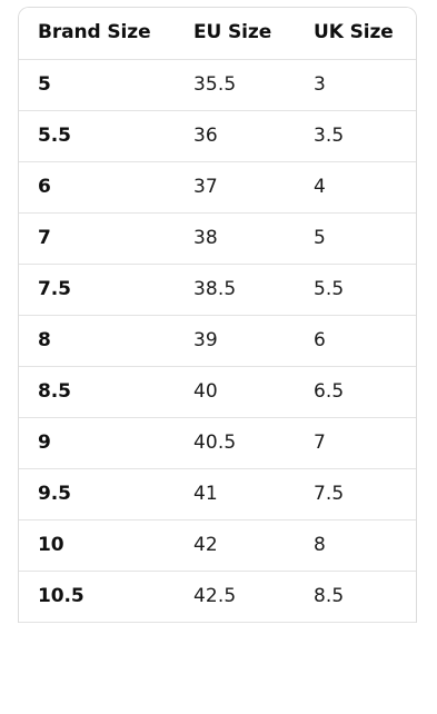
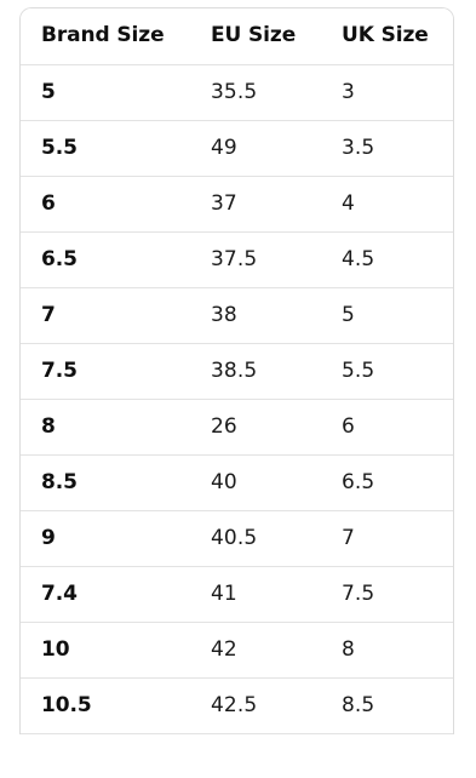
  Brand Size	EU Size	UK Size
  5	35.5	3
- 5.5	36	3.5
+ 5.5	49	3.5
  6	37	4
+ 6.5	37.5	4.5
  7	38	5
  7.5	38.5	5.5
- 8	39	6
+ 8	26	6
  8.5	40	6.5
  9	40.5	7
- 9.5	41	7.5
+ 7.4	41	7.5
  10	42	8
  10.5	42.5	8.5
